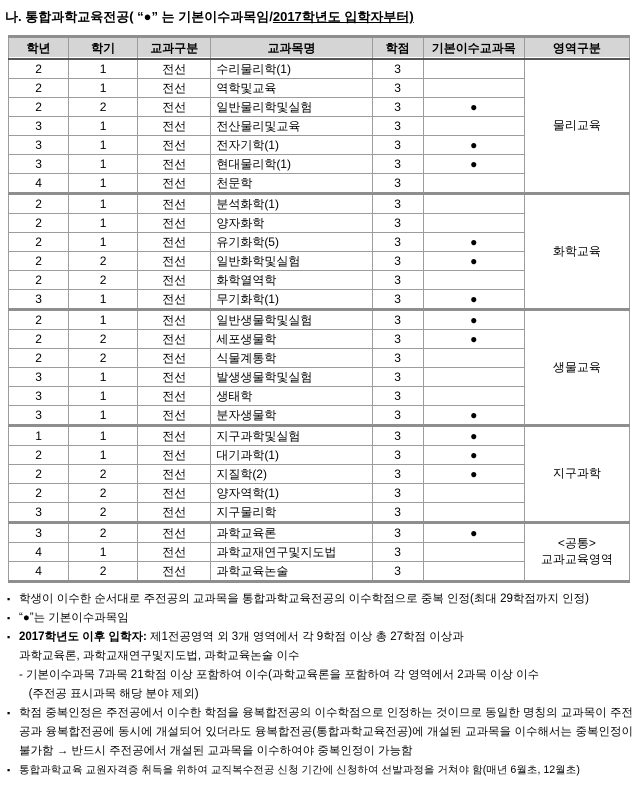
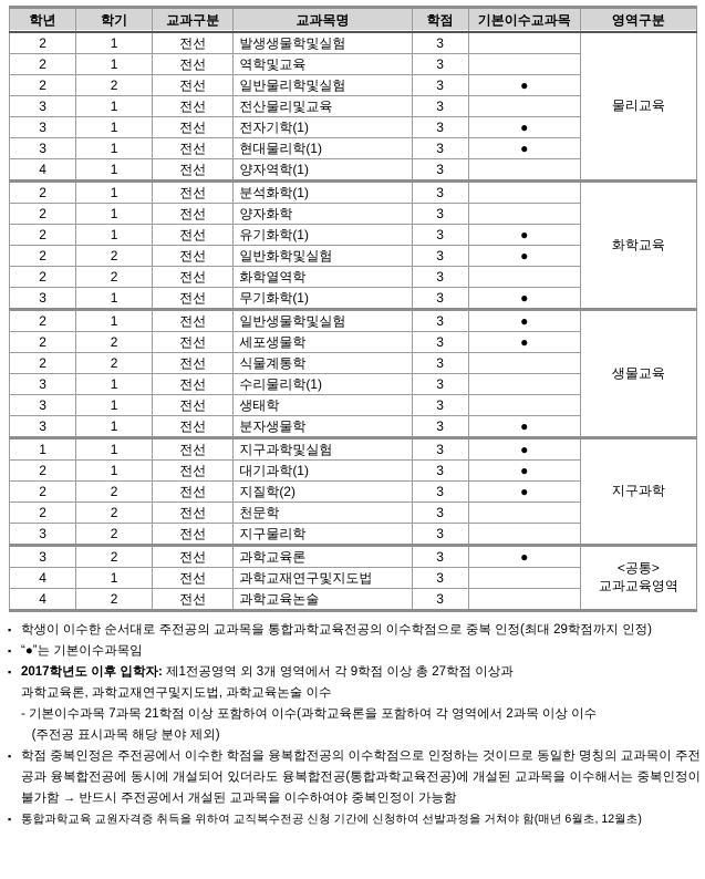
- 나. 통합과학교육전공( “●” 는 기본이수과목임/2017학년도 입학자부터)
  학년	학기	교과구분	교과목명	학점	기본이수교과목	영역구분
- 2	1	전선	수리물리학(1)	3		물리교육
+ 2	1	전선	발생생물학및실험	3		물리교육
  2	1	전선	역학및교육	3
  2	2	전선	일반물리학및실험	3	●
  3	1	전선	전산물리및교육	3
  3	1	전선	전자기학(1)	3	●
  3	1	전선	현대물리학(1)	3	●
- 4	1	전선	천문학	3
+ 4	1	전선	양자역학(1)	3
  2	1	전선	분석화학(1)	3		화학교육
  2	1	전선	양자화학	3
- 2	1	전선	유기화학(5)	3	●
+ 2	1	전선	유기화학(1)	3	●
  2	2	전선	일반화학및실험	3	●
  2	2	전선	화학열역학	3
  3	1	전선	무기화학(1)	3	●
  2	1	전선	일반생물학및실험	3	●	생물교육
  2	2	전선	세포생물학	3	●
  2	2	전선	식물계통학	3
- 3	1	전선	발생생물학및실험	3
+ 3	1	전선	수리물리학(1)	3
  3	1	전선	생태학	3
  3	1	전선	분자생물학	3	●
  1	1	전선	지구과학및실험	3	●	지구과학
  2	1	전선	대기과학(1)	3	●
  2	2	전선	지질학(2)	3	●
- 2	2	전선	양자역학(1)	3
+ 2	2	전선	천문학	3
  3	2	전선	지구물리학	3
  3	2	전선	과학교육론	3	●	<공통> 교과교육영역
  4	1	전선	과학교재연구및지도법	3
  4	2	전선	과학교육논술	3
  ▪
  학생이 이수한 순서대로 주전공의 교과목을 통합과학교육전공의 이수학점으로 중복 인정(최대 29학점까지 인정)
  ▪
  “●”는 기본이수과목임
  ▪
  2017학년도 이후 입학자: 제1전공영역 외 3개 영역에서 각 9학점 이상 총 27학점 이상과
  과학교육론, 과학교재연구및지도법, 과학교육논술 이수
  - 기본이수과목 7과목 21학점 이상 포함하여 이수(과학교육론을 포함하여 각 영역에서 2과목 이상 이수
  (주전공 표시과목 해당 분야 제외)
  ▪
  학점 중복인정은 주전공에서 이수한 학점을 융복합전공의 이수학점으로 인정하는 것이므로 동일한 명칭의 교과목이 주전공과 융복합전공에 동시에 개설되어 있더라도 융복합전공(통합과학교육전공)에 개설된 교과목을 이수해서는 중복인정이 불가함 → 반드시 주전공에서 개설된 교과목을 이수하여야 중복인정이 가능함
  ▪
  통합과학교육 교원자격증 취득을 위하여 교직복수전공 신청 기간에 신청하여 선발과정을 거쳐야 함(매년 6월초, 12월초)
